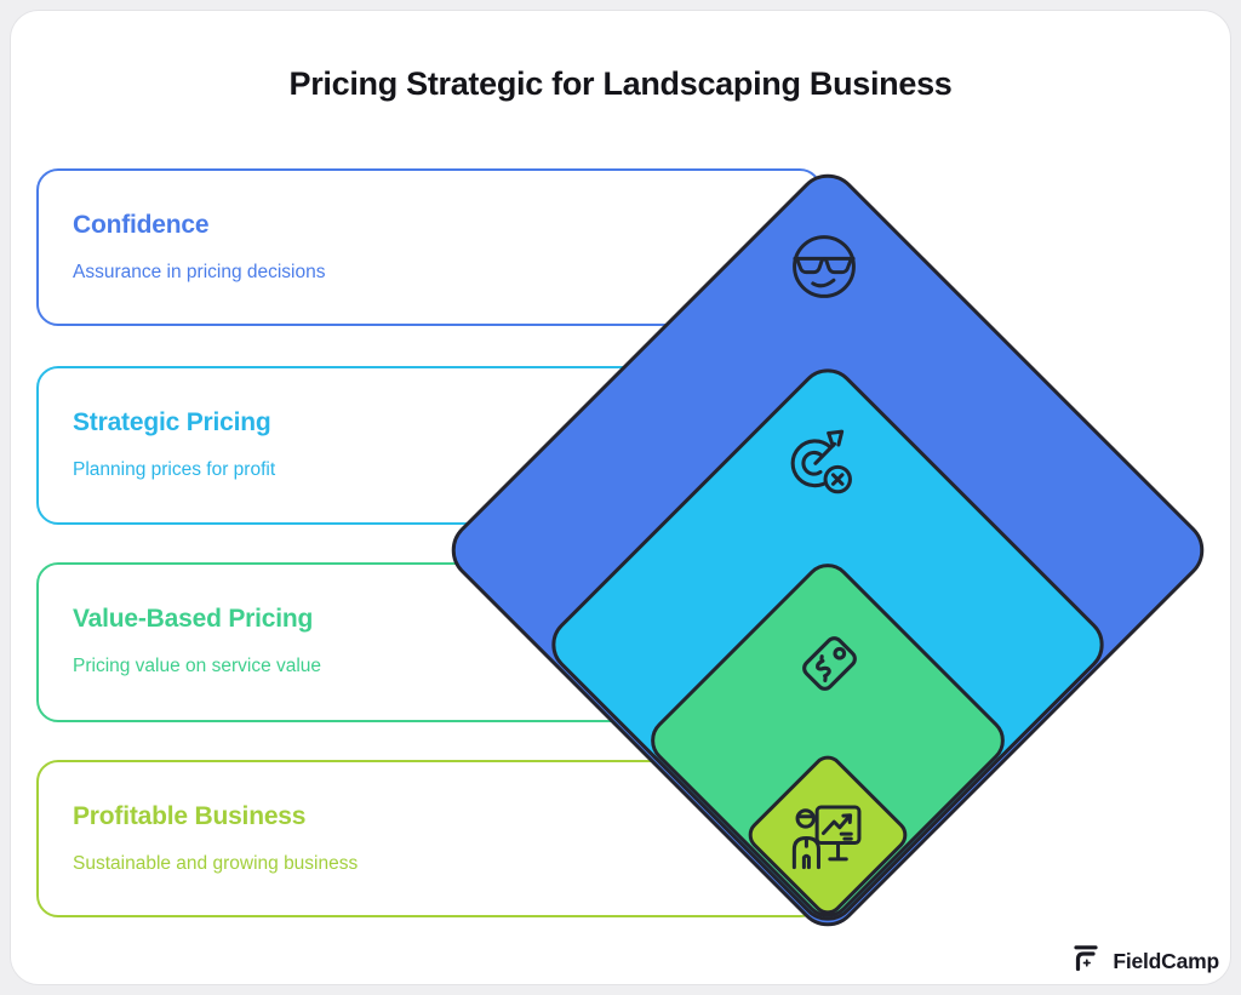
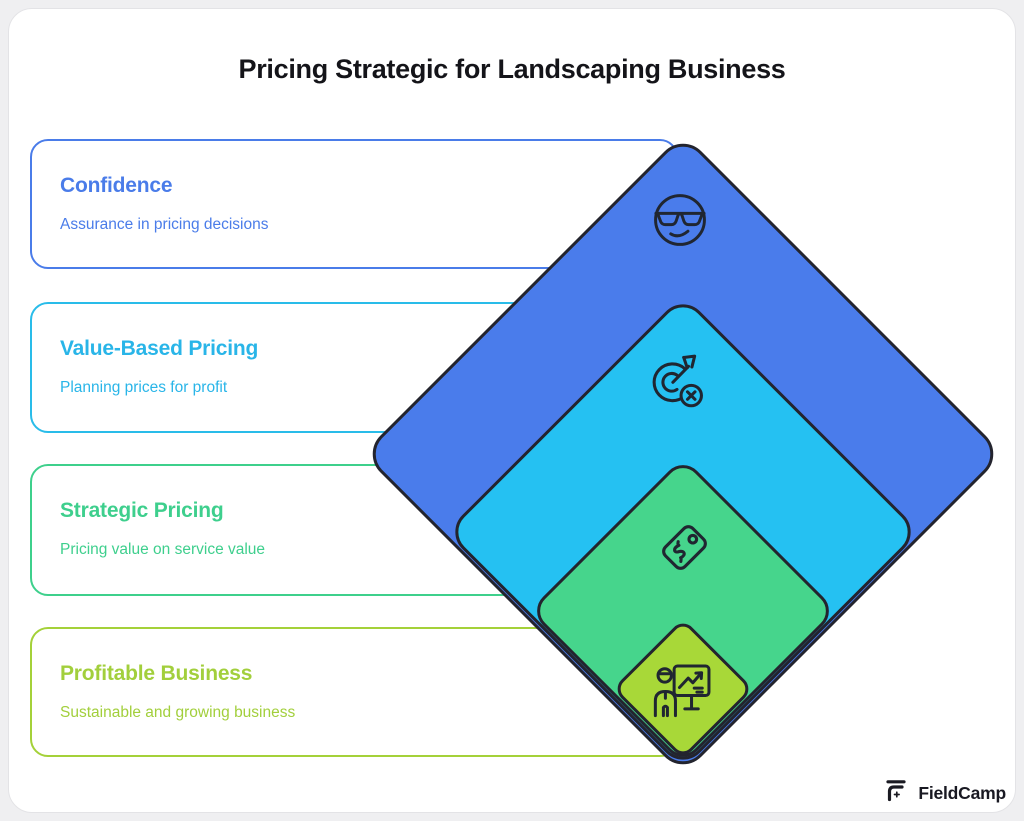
  Pricing Strategic for Landscaping Business
  Confidence
  Assurance in pricing decisions
- Strategic Pricing
+ Value-Based Pricing
  Planning prices for profit
- Value-Based Pricing
+ Strategic Pricing
  Pricing value on service value
  Profitable Business
  Sustainable and growing business
  FieldCamp
